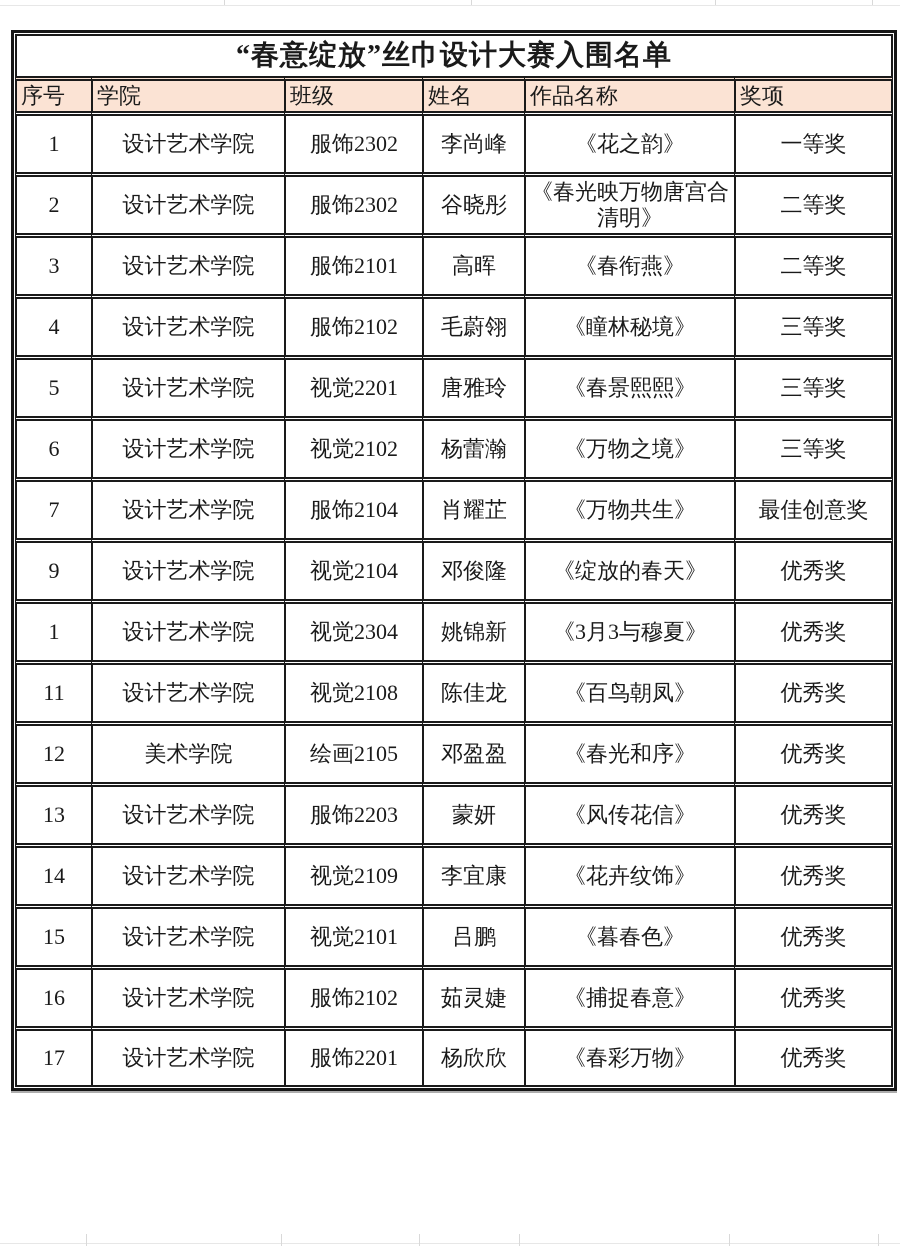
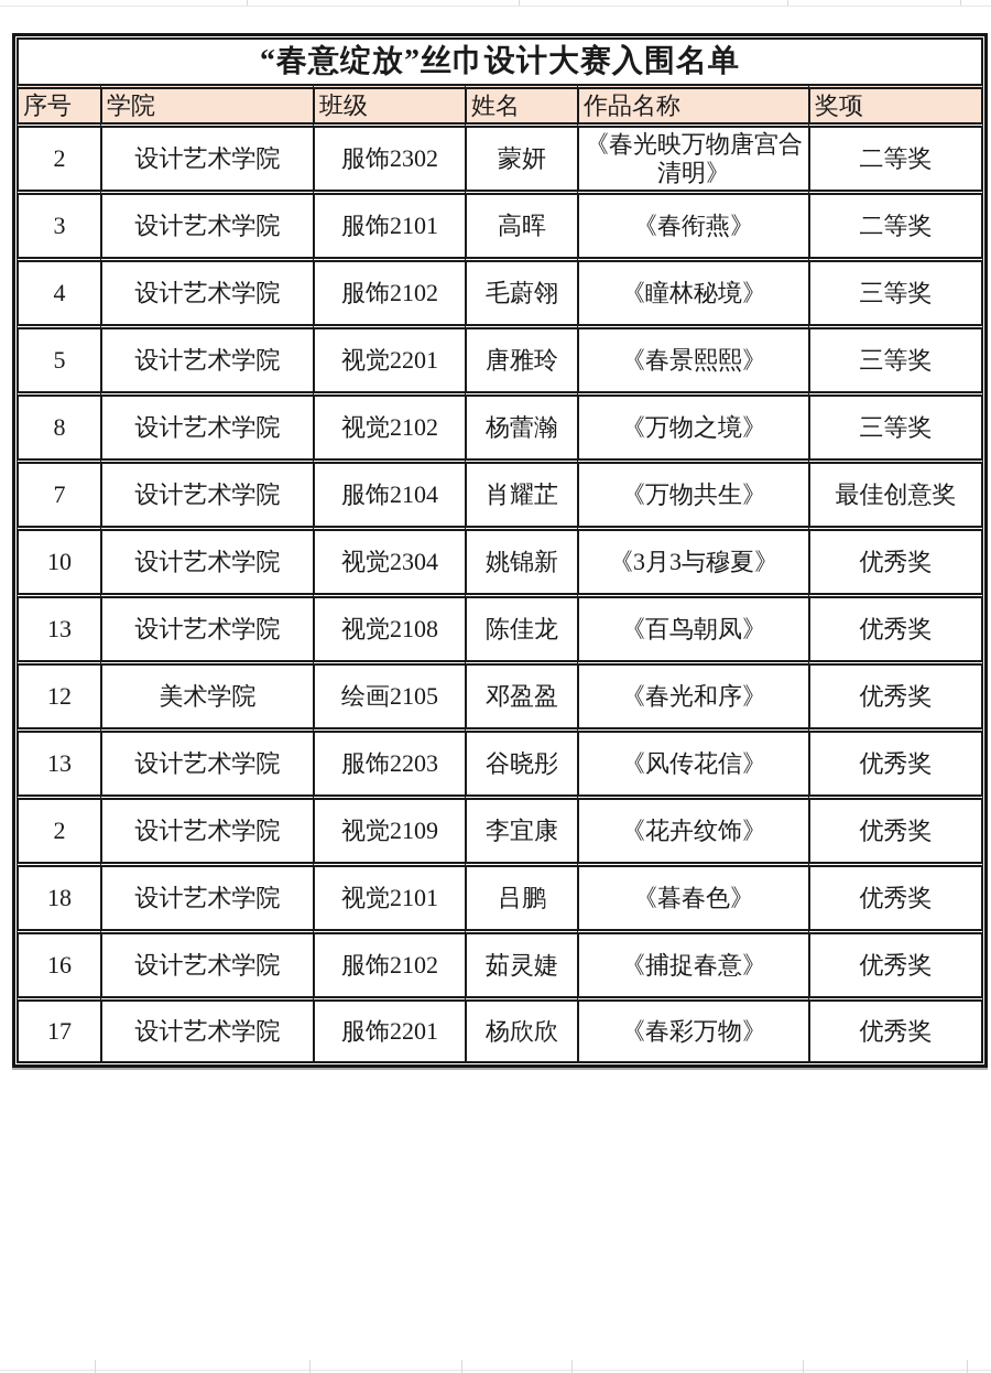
  “春意绽放”丝巾设计大赛入围名单
  序号	学院	班级	姓名	作品名称	奖项
- 1	设计艺术学院	服饰2302	李尚峰	《花之韵》	一等奖
- 2	设计艺术学院	服饰2302	谷晓彤	《春光映万物唐宫合清明》	二等奖
+ 2	设计艺术学院	服饰2302	蒙妍	《春光映万物唐宫合清明》	二等奖
  3	设计艺术学院	服饰2101	高晖	《春衔燕》	二等奖
  4	设计艺术学院	服饰2102	毛蔚翎	《瞳林秘境》	三等奖
  5	设计艺术学院	视觉2201	唐雅玲	《春景熙熙》	三等奖
- 6	设计艺术学院	视觉2102	杨蕾瀚	《万物之境》	三等奖
+ 8	设计艺术学院	视觉2102	杨蕾瀚	《万物之境》	三等奖
  7	设计艺术学院	服饰2104	肖耀芷	《万物共生》	最佳创意奖
- 9	设计艺术学院	视觉2104	邓俊隆	《绽放的春天》	优秀奖
- 1	设计艺术学院	视觉2304	姚锦新	《3月3与穆夏》	优秀奖
+ 10	设计艺术学院	视觉2304	姚锦新	《3月3与穆夏》	优秀奖
- 11	设计艺术学院	视觉2108	陈佳龙	《百鸟朝凤》	优秀奖
+ 13	设计艺术学院	视觉2108	陈佳龙	《百鸟朝凤》	优秀奖
  12	美术学院	绘画2105	邓盈盈	《春光和序》	优秀奖
- 13	设计艺术学院	服饰2203	蒙妍	《风传花信》	优秀奖
+ 13	设计艺术学院	服饰2203	谷晓彤	《风传花信》	优秀奖
- 14	设计艺术学院	视觉2109	李宜康	《花卉纹饰》	优秀奖
+ 2	设计艺术学院	视觉2109	李宜康	《花卉纹饰》	优秀奖
- 15	设计艺术学院	视觉2101	吕鹏	《暮春色》	优秀奖
+ 18	设计艺术学院	视觉2101	吕鹏	《暮春色》	优秀奖
  16	设计艺术学院	服饰2102	茹灵婕	《捕捉春意》	优秀奖
  17	设计艺术学院	服饰2201	杨欣欣	《春彩万物》	优秀奖
